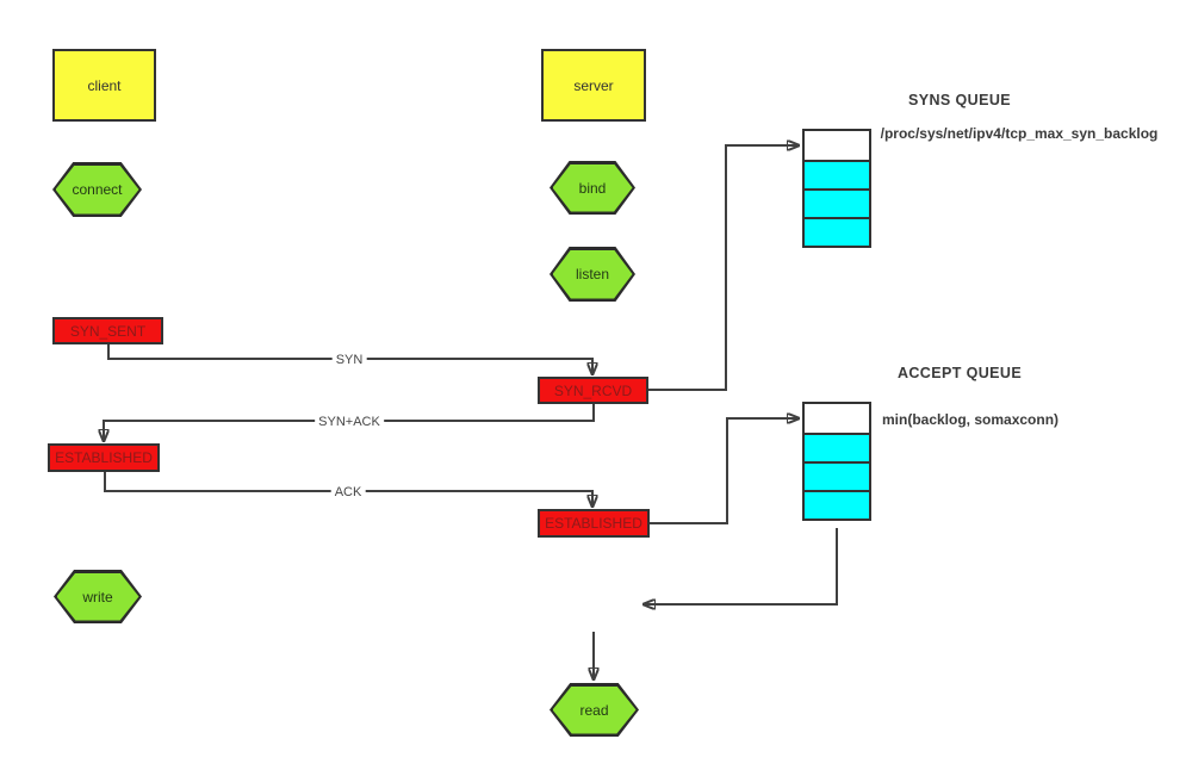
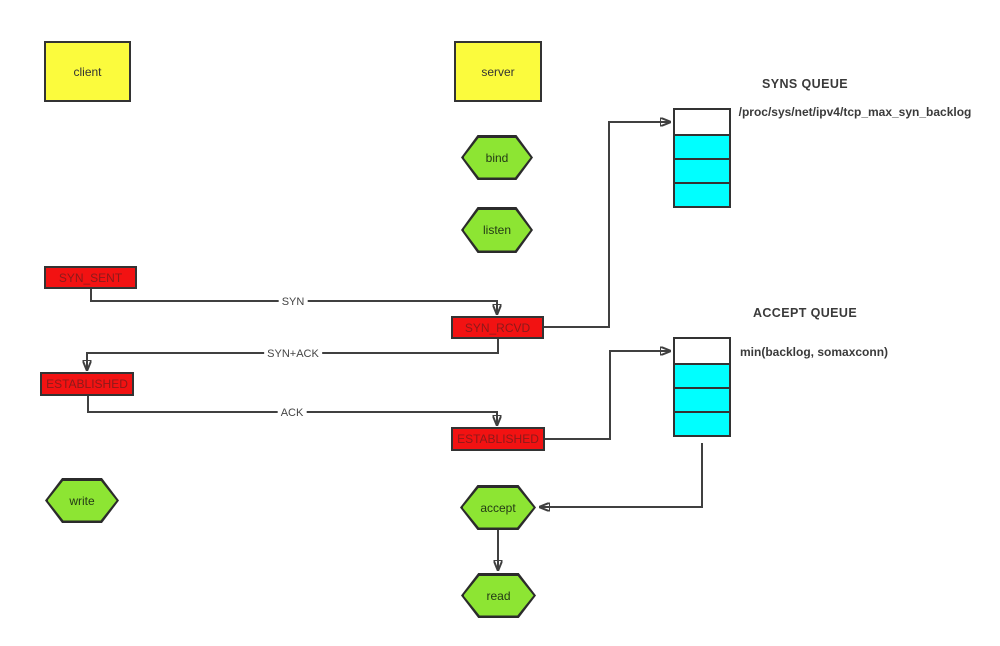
  client
  server
- connect
  bind
  listen
  write
+ accept
  read
  SYN_SENT
  SYN_RCVD
  ESTABLISHED
  ESTABLISHED
  SYNS QUEUE
  /proc/sys/net/ipv4/tcp_max_syn_backlog
  ACCEPT QUEUE
  min(backlog, somaxconn)
  SYN
  SYN+ACK
  ACK
